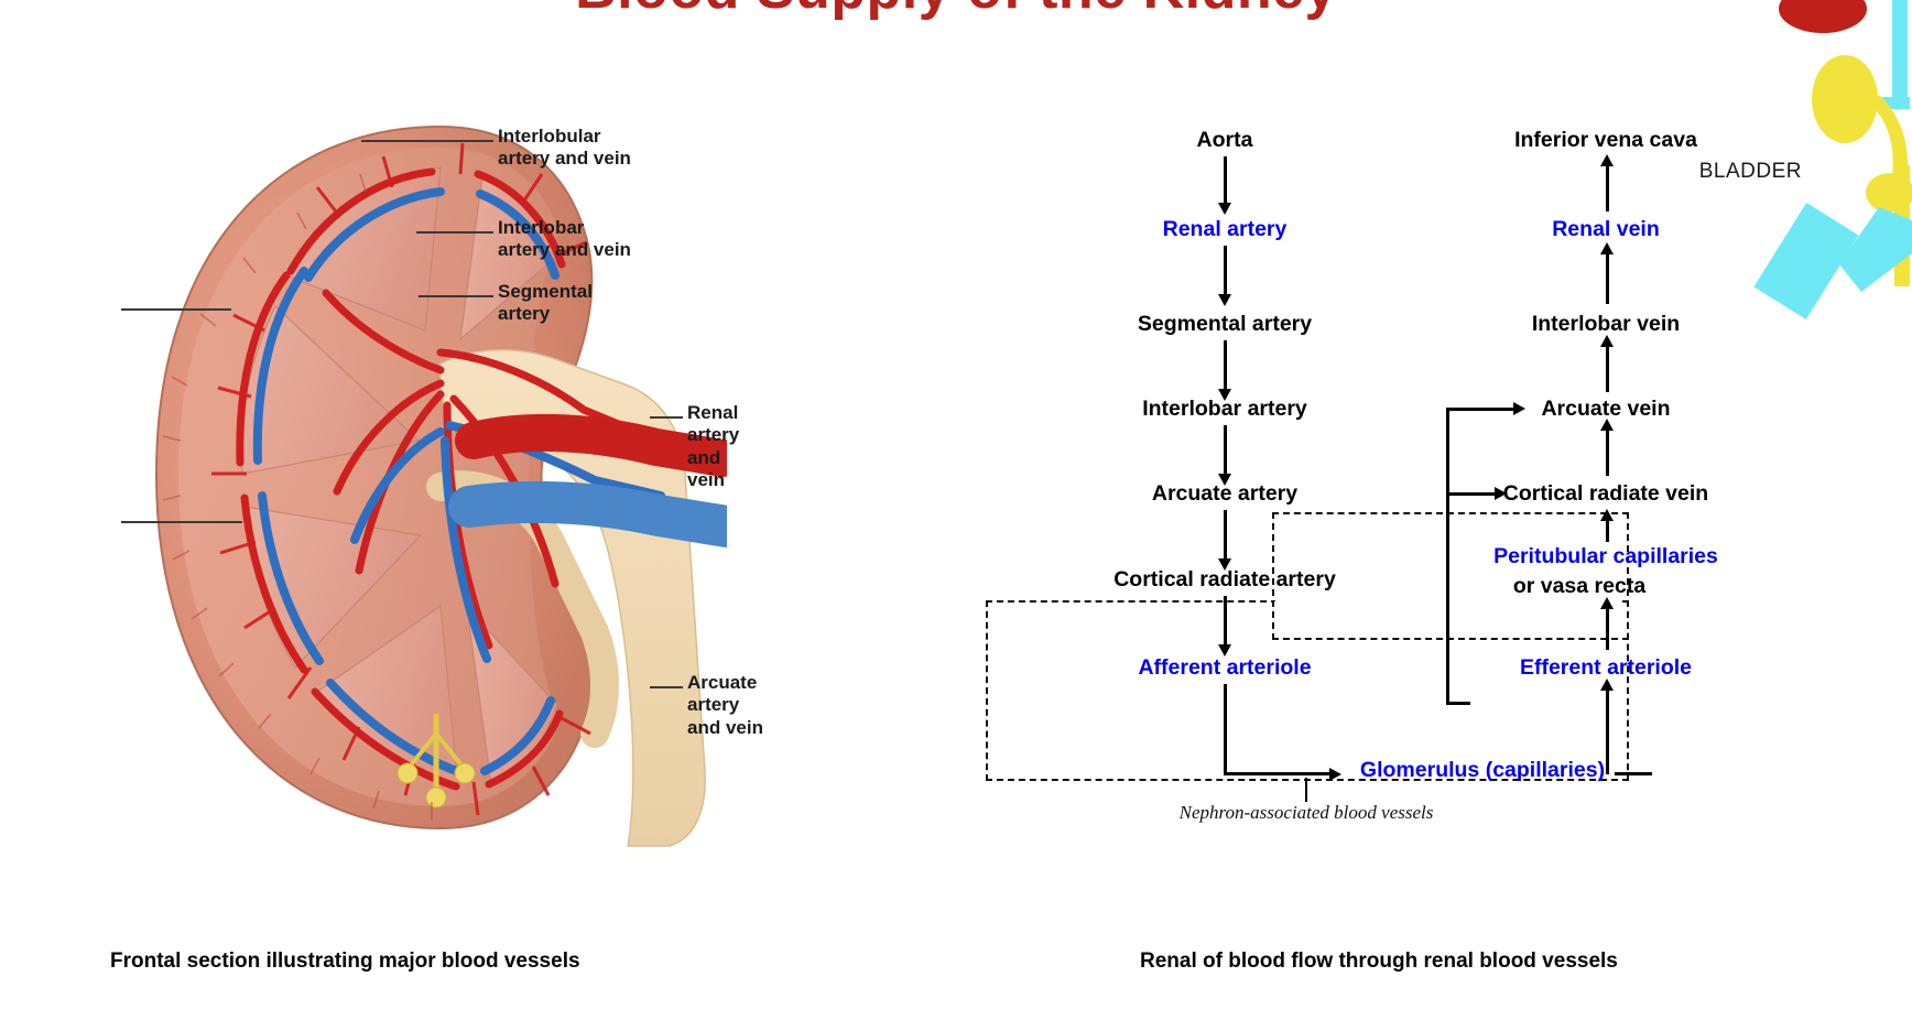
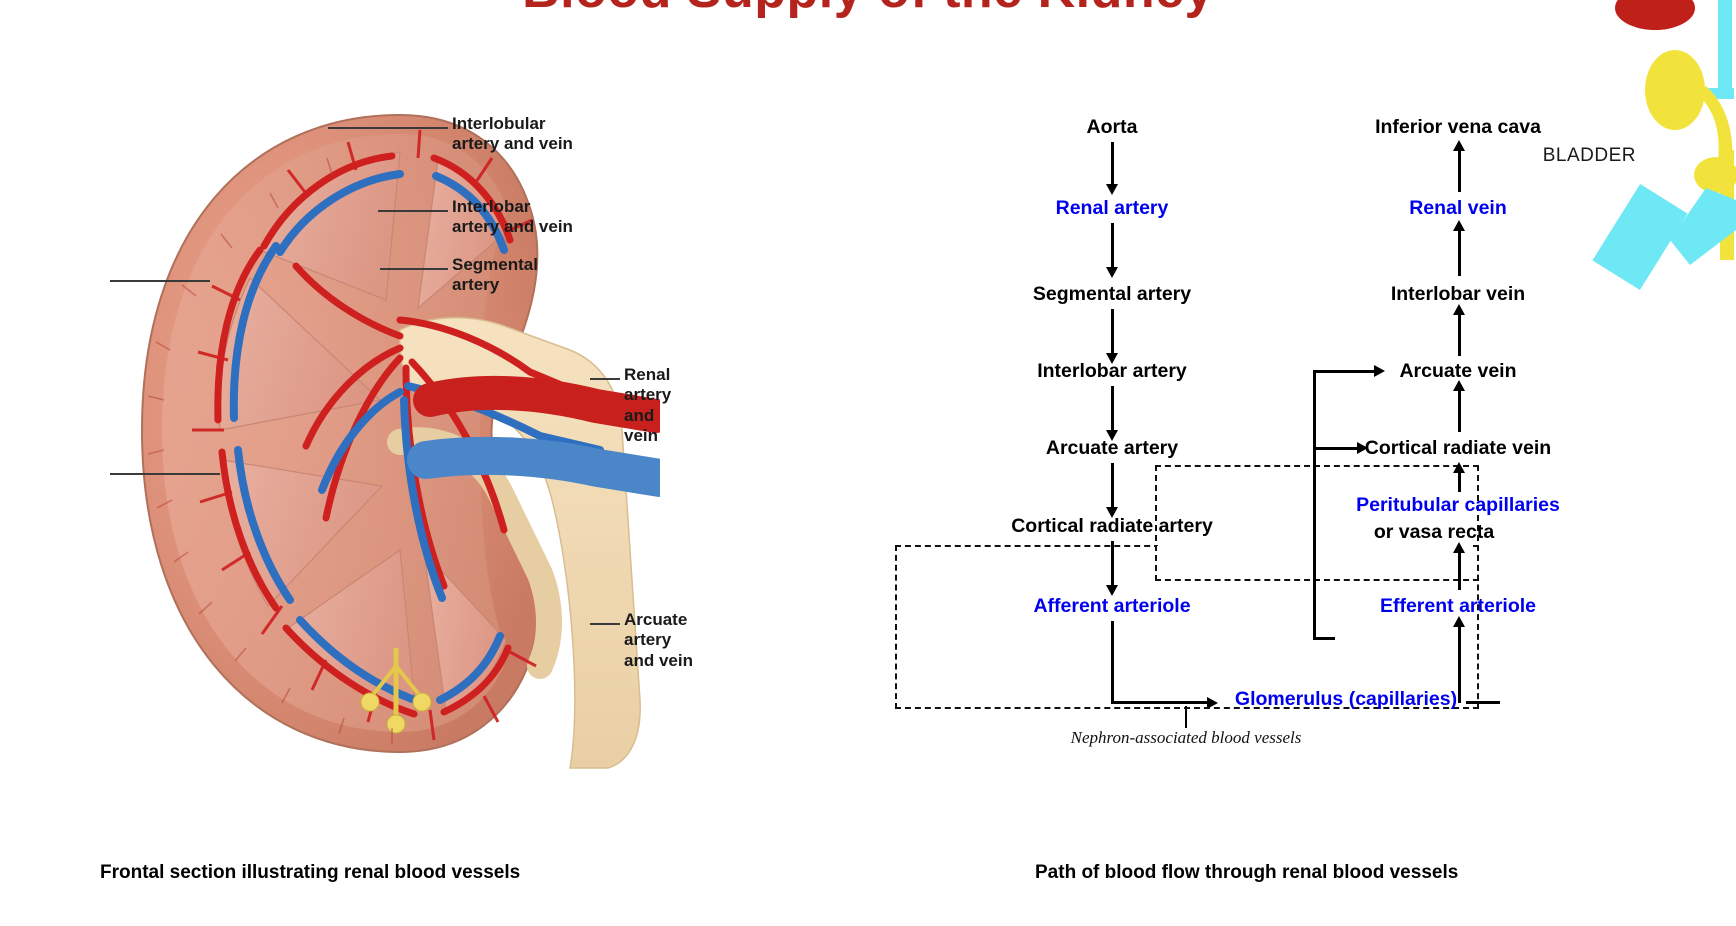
  BLADDER
  Interlobular
  artery and vein
  Interlobar
  artery and vein
  Segmental
  artery
  Renal
  artery
  and
  vein
  Arcuate
  artery
  and vein
  Aorta
  Renal artery
  Segmental artery
  Interlobar artery
  Arcuate artery
  Cortical radiate artery
  Afferent arteriole
  Glomerulus (capillaries)
  Efferent arteriole
  Peritubular capillaries
  or vasa recta
  Cortical radiate vein
  Arcuate vein
  Interlobar vein
  Renal vein
  Inferior vena cava
  Nephron-associated blood vessels
- Frontal section illustrating major blood vessels
+ Frontal section illustrating renal blood vessels
- Renal of blood flow through renal blood vessels
+ Path of blood flow through renal blood vessels
